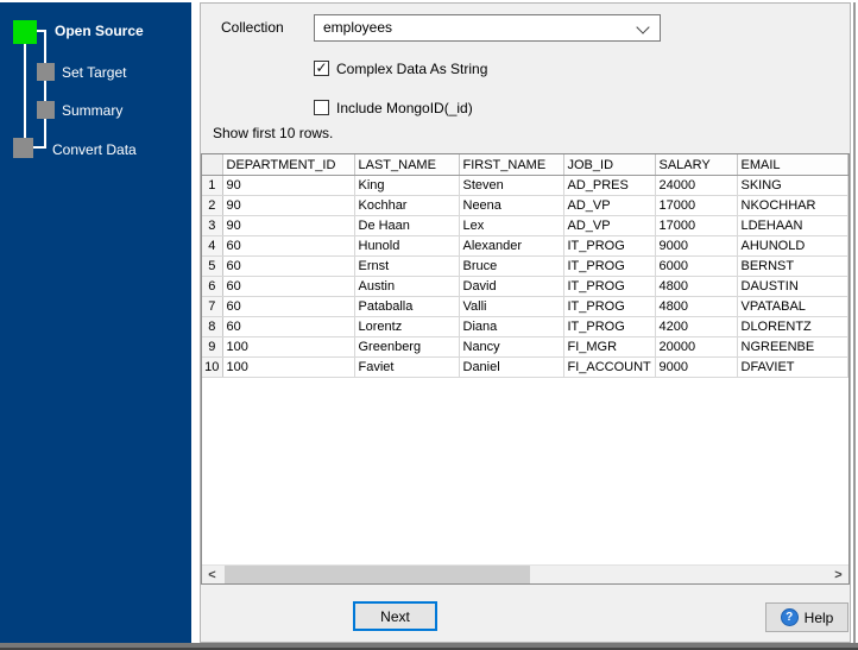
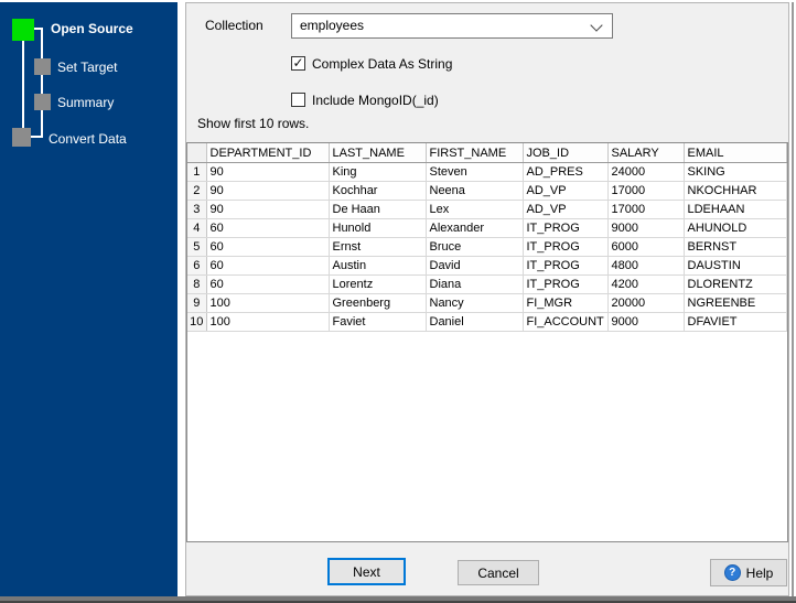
  Open Source
  Set Target
  Summary
  Convert Data
  Collection
  employees
  ✓
  Complex Data As String
  Include MongoID(_id)
  Show first 10 rows.
  	DEPARTMENT_ID	LAST_NAME	FIRST_NAME	JOB_ID	SALARY	EMAIL
  1	90	King	Steven	AD_PRES	24000	SKING
  2	90	Kochhar	Neena	AD_VP	17000	NKOCHHAR
  3	90	De Haan	Lex	AD_VP	17000	LDEHAAN
  4	60	Hunold	Alexander	IT_PROG	9000	AHUNOLD
  5	60	Ernst	Bruce	IT_PROG	6000	BERNST
  6	60	Austin	David	IT_PROG	4800	DAUSTIN
- 7	60	Pataballa	Valli	IT_PROG	4800	VPATABAL
  8	60	Lorentz	Diana	IT_PROG	4200	DLORENTZ
  9	100	Greenberg	Nancy	FI_MGR	20000	NGREENBE
  10	100	Faviet	Daniel	FI_ACCOUNT	9000	DFAVIET
- <
- >
  Next
+ Cancel
  ?
  Help
